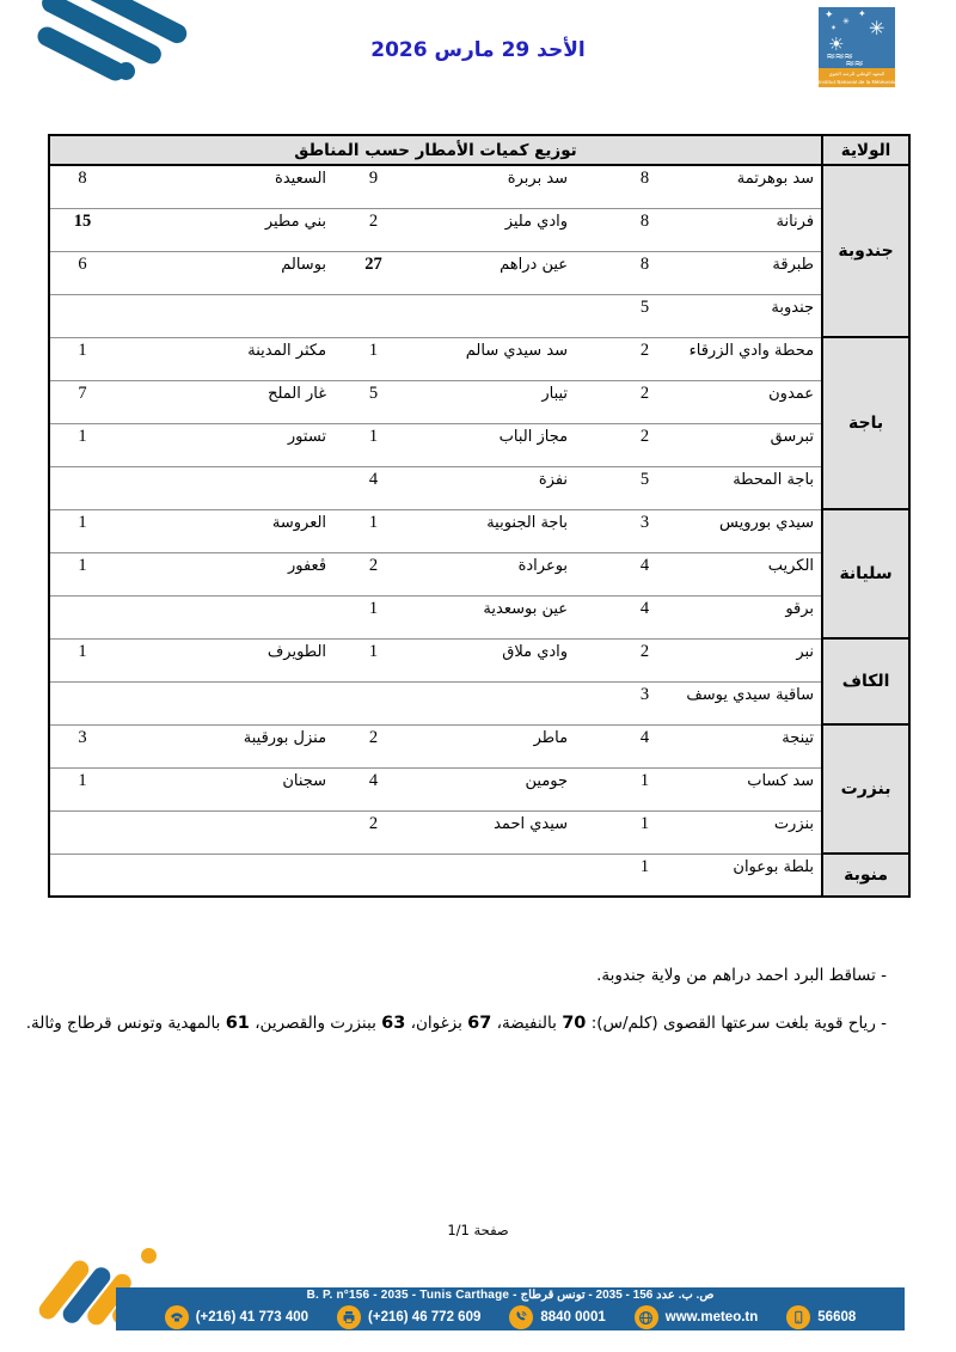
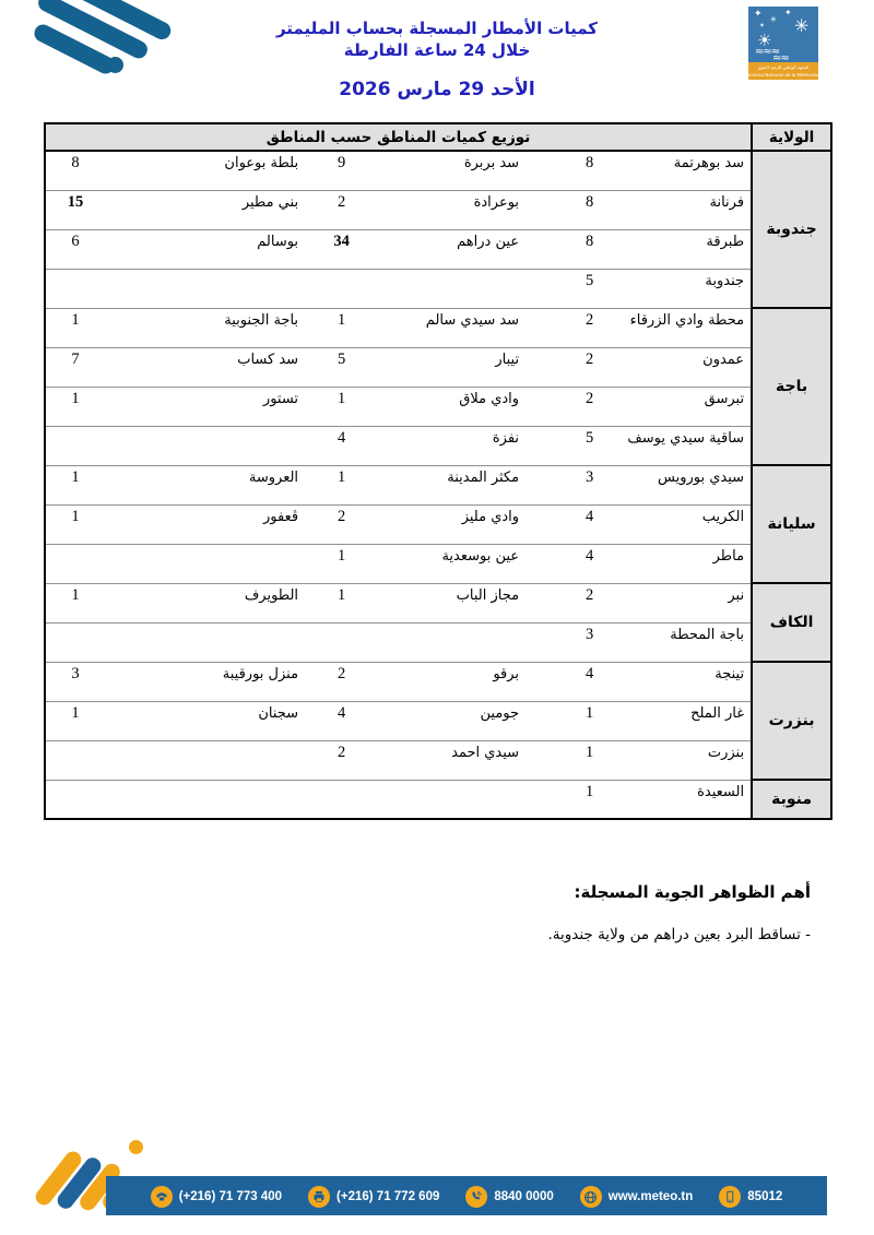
+ كميات الأمطار المسجلة بحساب المليمتر
+ خلال 24 ساعة الفارطة
  الأحد 29 مارس 2026
  ✦
  ✳
  ✦
  ✳
  ☀
  ≈≈≈
  ≈≈
- الولاية	توزيع كميات الأمطار حسب المناطق
+ الولاية	توزيع كميات المناطق حسب المناطق
- جندوبة	سد بوهرتمة	8	سد بربرة	9	السعيدة	8
+ جندوبة	سد بوهرتمة	8	سد بربرة	9	بلطة بوعوان	8
- فرنانة	8	وادي مليز	2	بني مطير	15
+ فرنانة	8	بوعرادة	2	بني مطير	15
- طبرقة	8	عين دراهم	27	بوسالم	6
+ طبرقة	8	عين دراهم	34	بوسالم	6
  جندوبة	5
- باجة	محطة وادي الزرقاء	2	سد سيدي سالم	1	مكثر المدينة	1
+ باجة	محطة وادي الزرقاء	2	سد سيدي سالم	1	باجة الجنوبية	1
- عمدون	2	تيبار	5	غار الملح	7
+ عمدون	2	تيبار	5	سد كساب	7
- تبرسق	2	مجاز الباب	1	تستور	1
+ تبرسق	2	وادي ملاق	1	تستور	1
- باجة المحطة	5	نفزة	4
+ ساقية سيدي يوسف	5	نفزة	4
- سليانة	سيدي بورويس	3	باجة الجنوبية	1	العروسة	1
+ سليانة	سيدي بورويس	3	مكثر المدينة	1	العروسة	1
- الكريب	4	بوعرادة	2	ڨعفور	1
+ الكريب	4	وادي مليز	2	ڨعفور	1
- برقو	4	عين بوسعدية	1
+ ماطر	4	عين بوسعدية	1
- الكاف	نبر	2	وادي ملاق	1	الطويرف	1
+ الكاف	نبر	2	مجاز الباب	1	الطويرف	1
- ساقية سيدي يوسف	3
+ باجة المحطة	3
- بنزرت	تينجة	4	ماطر	2	منزل بورقيبة	3
+ بنزرت	تينجة	4	برقو	2	منزل بورقيبة	3
- سد كساب	1	جومين	4	سجنان	1
+ غار الملح	1	جومين	4	سجنان	1
  بنزرت	1	سيدي احمد	2
- منوبة	بلطة بوعوان	1
+ منوبة	السعيدة	1
+ أهم الظواهر الجوية المسجلة:
- - تساقط البرد احمد دراهم من ولاية جندوبة.
+ - تساقط البرد بعين دراهم من ولاية جندوبة.
- - رياح قوية بلغت سرعتها القصوى (كلم/س): 70 بالنفيضة، 67 بزغوان، 63 ببنزرت والقصرين، 61 بالمهدية وتونس قرطاج وثالة.
- صفحة 1/1
- B. P. n°156 - 2035 - Tunis Carthage - ص. ب. عدد 156 - 2035 - تونس قرطاج
- (+216) 41 773 400
+ (+216) 71 773 400
- (+216) 46 772 609
+ (+216) 71 772 609
- 8840 0001
+ 8840 0000
  www.meteo.tn
- 56608
+ 85012
